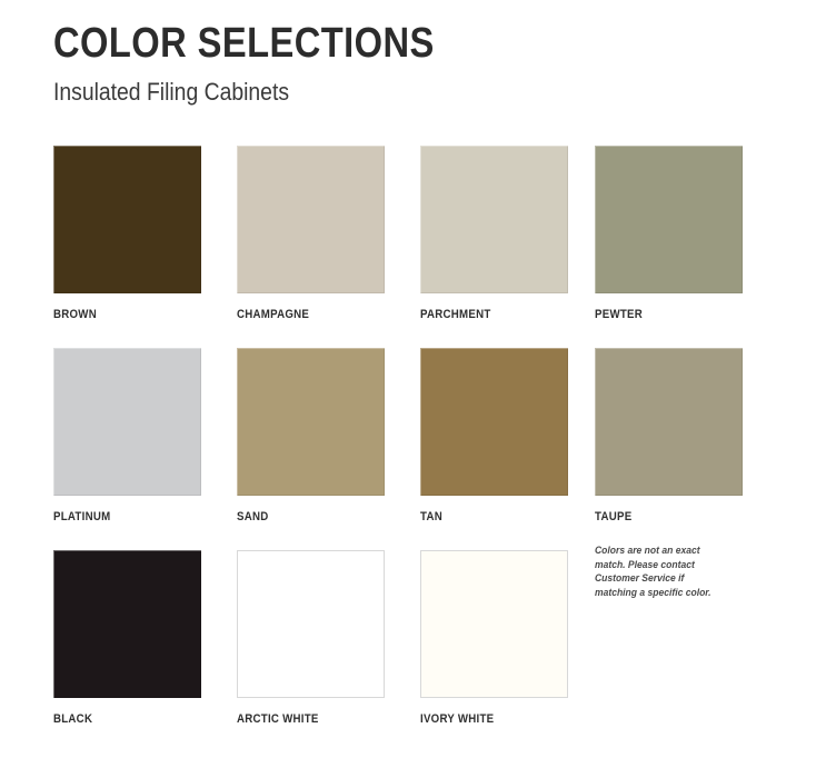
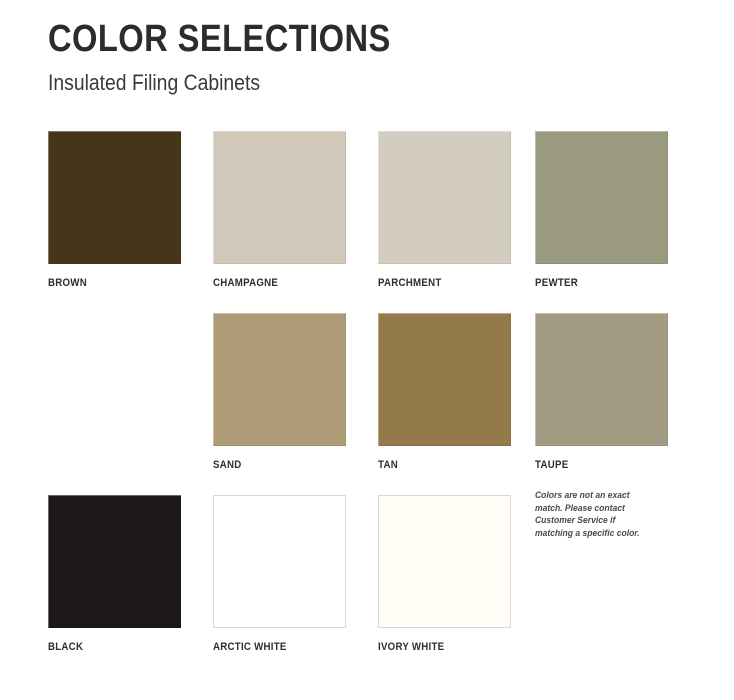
  COLOR SELECTIONS
  Insulated Filing Cabinets
  BROWN
  CHAMPAGNE
  PARCHMENT
  PEWTER
- PLATINUM
  SAND
  TAN
  TAUPE
  BLACK
  ARCTIC WHITE
  IVORY WHITE
  Colors are not an exact
  match. Please contact
  Customer Service if
  matching a specific color.
